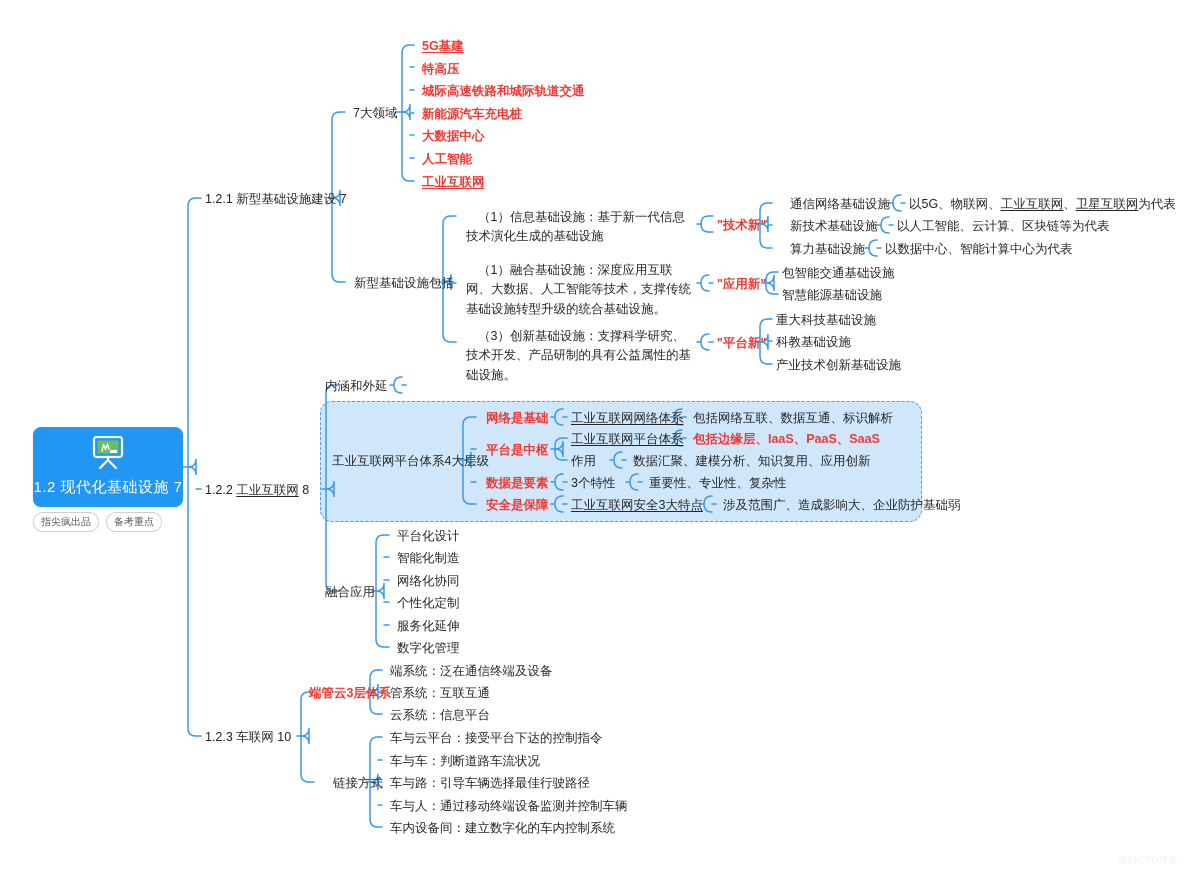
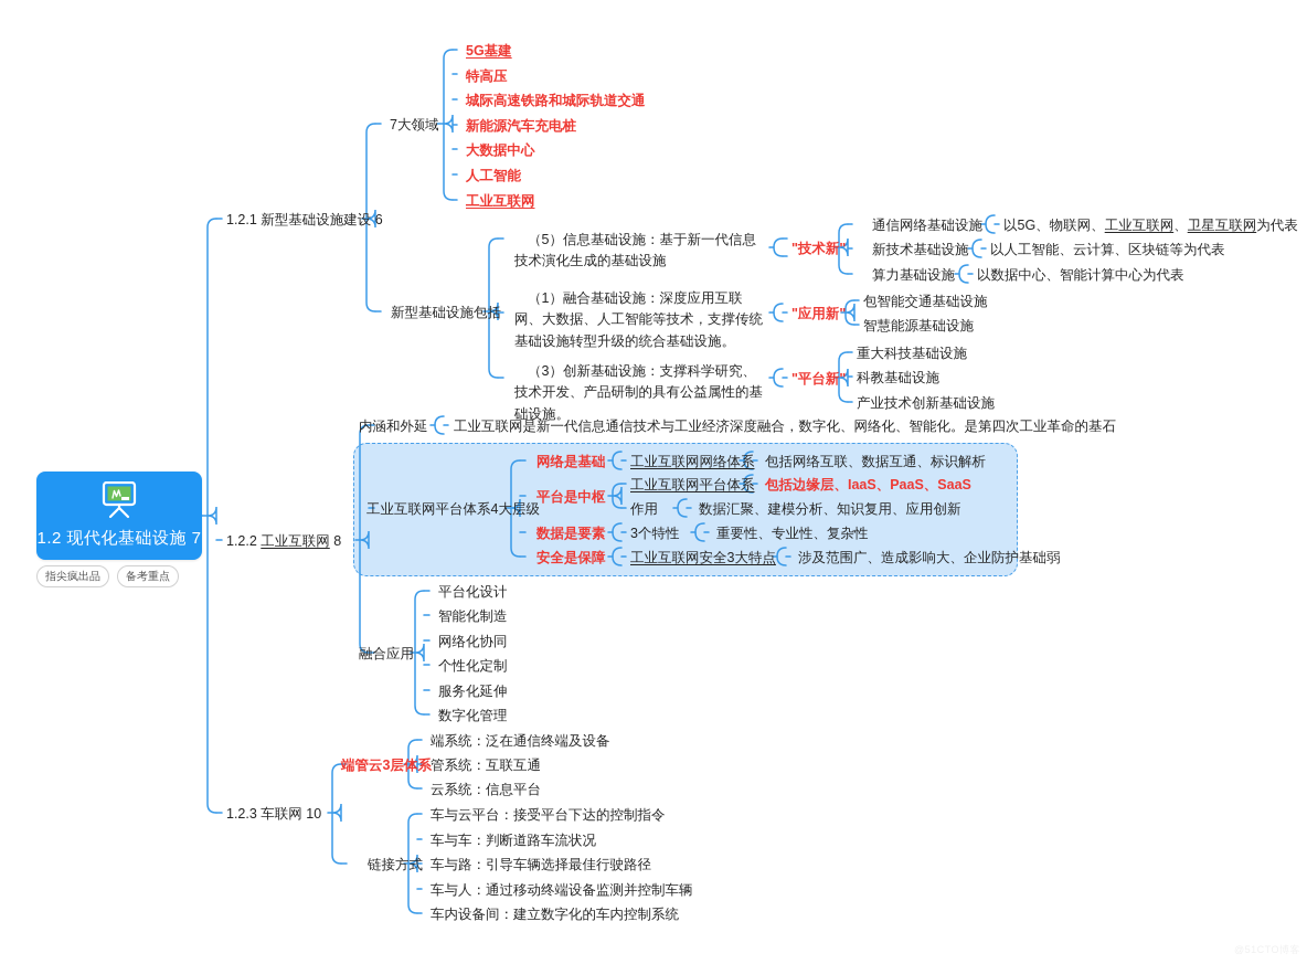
  1.2 现代化基础设施 7
  指尖疯出品
  备考重点
- 1.2.1 新型基础设施建设 7
+ 1.2.1 新型基础设施建设 6
  7大领域
  5G基建
  特高压
  城际高速铁路和城际轨道交通
  新能源汽车充电桩
  大数据中心
  人工智能
  工业互联网
  新型基础设施包括
- （1）信息基础设施：基于新一代信息技术演化生成的基础设施
+ （5）信息基础设施：基于新一代信息技术演化生成的基础设施
  （1）融合基础设施：深度应用互联网、大数据、人工智能等技术，支撑传统基础设施转型升级的统合基础设施。
  （3）创新基础设施：支撑科学研究、技术开发、产品研制的具有公益属性的基础设施。
  "技术新"
  "应用新"
  "平台新"
  通信网络基础设施
  新技术基础设施
  算力基础设施
  以5G、物联网、工业互联网、卫星互联网为代表
  以人工智能、云计算、区块链等为代表
  以数据中心、智能计算中心为代表
  包智能交通基础设施
  智慧能源基础设施
  重大科技基础设施
  科教基础设施
  产业技术创新基础设施
  1.2.2 工业互联网 8
  内涵和外延
+ 工业互联网是新一代信息通信技术与工业经济深度融合，数字化、网络化、智能化。是第四次工业革命的基石
  工业互联网平台体系4大层级
  网络是基础
  平台是中枢
  数据是要素
  安全是保障
  工业互联网网络体系
  工业互联网平台体系
  作用
  3个特性
  工业互联网安全3大特点
  包括网络互联、数据互通、标识解析
  包括边缘层、IaaS、PaaS、SaaS
  数据汇聚、建模分析、知识复用、应用创新
  重要性、专业性、复杂性
  涉及范围广、造成影响大、企业防护基础弱
  融合应用
  平台化设计
  智能化制造
  网络化协同
  个性化定制
  服务化延伸
  数字化管理
  1.2.3 车联网 10
  端管云3层体系
  端系统：泛在通信终端及设备
  管系统：互联互通
  云系统：信息平台
  链接方式
  车与云平台：接受平台下达的控制指令
  车与车：判断道路车流状况
  车与路：引导车辆选择最佳行驶路径
  车与人：通过移动终端设备监测并控制车辆
  车内设备间：建立数字化的车内控制系统
